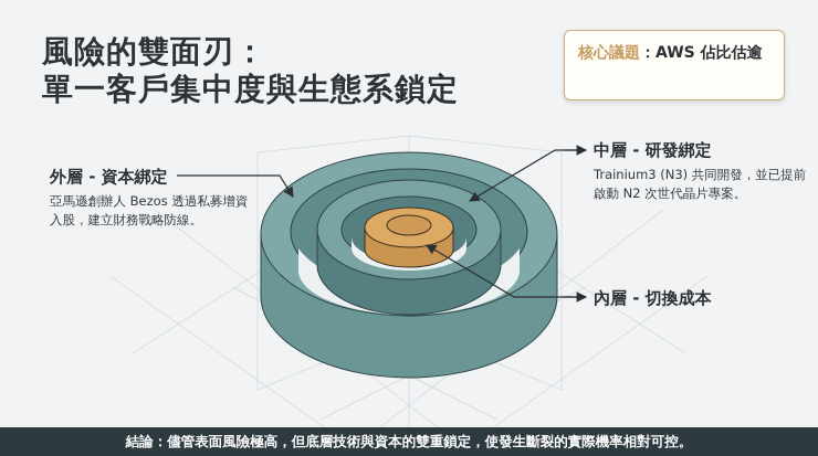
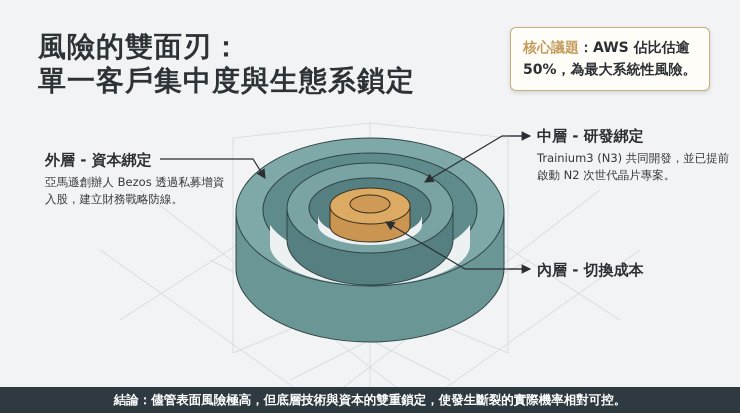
  風險的雙面刃：
  單一客戶集中度與生態系鎖定
  核心議題：AWS 佔比估逾
+ 50%，為最大系統性風險。
  外層 - 資本綁定
  亞馬遜創辦人 Bezos 透過私募增資入股，建立財務戰略防線。
  中層 - 研發綁定
  Trainium3 (N3) 共同開發，並已提前啟動 N2 次世代晶片專案。
  內層 - 切換成本
  結論：儘管表面風險極高，但底層技術與資本的雙重鎖定，使發生斷裂的實際機率相對可控。
